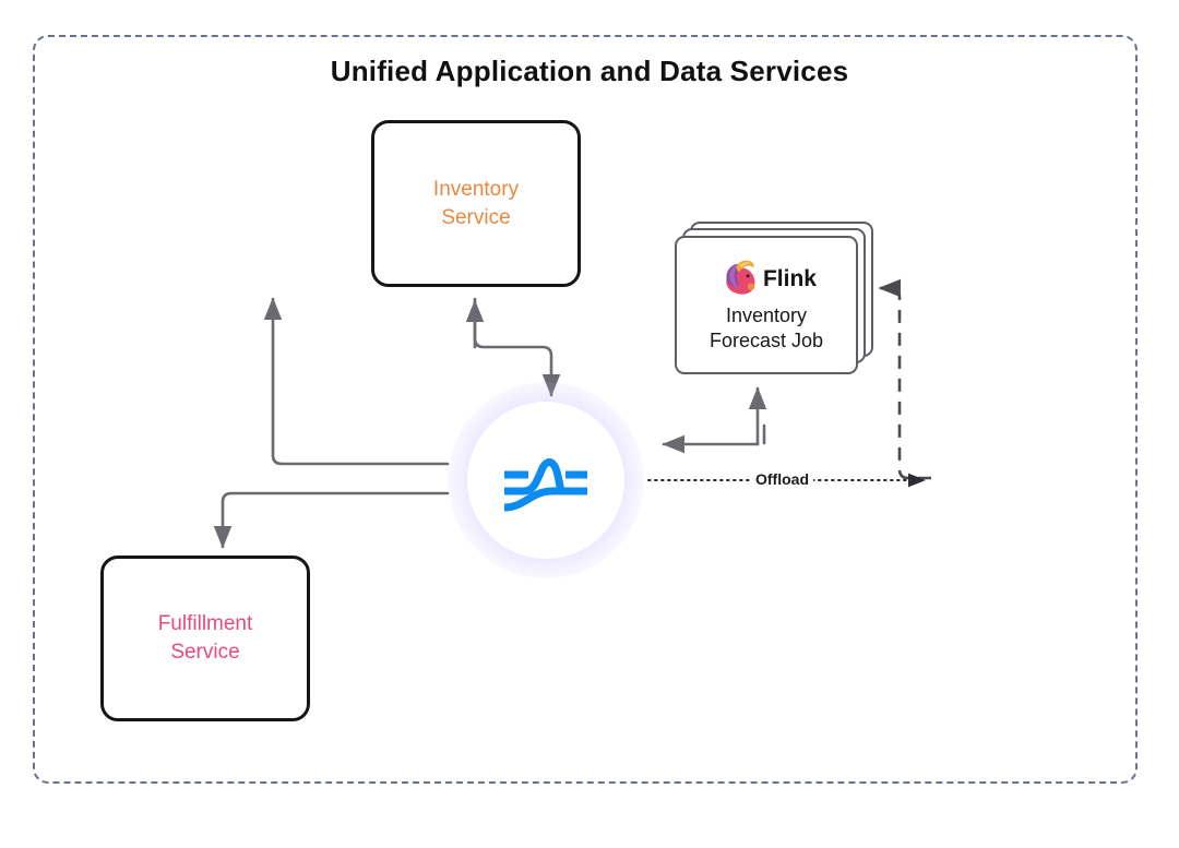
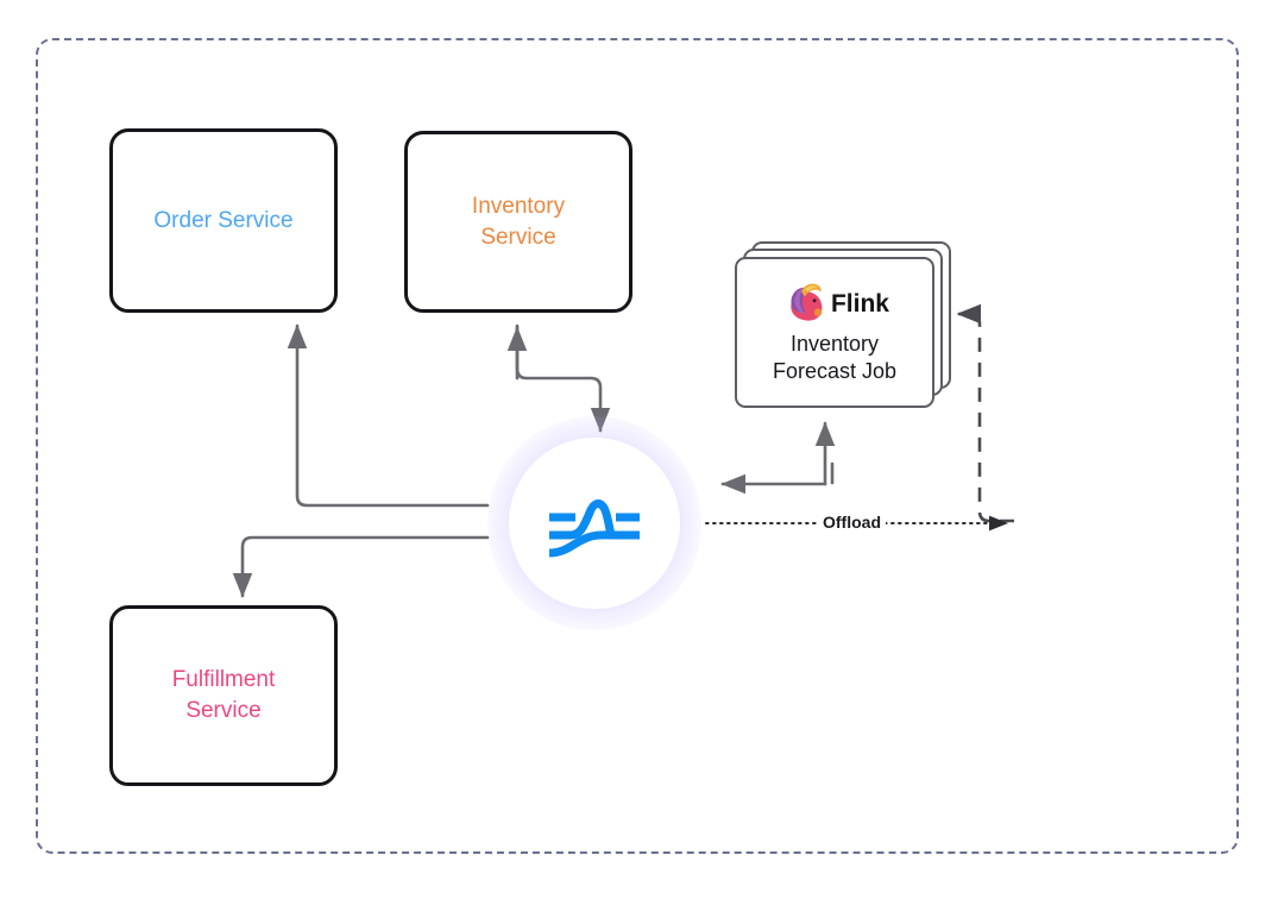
- Unified Application and Data Services
  Offload
+ Order Service
  Inventory
  Service
  Fulfillment
  Service
  Flink
  Inventory
  Forecast Job
